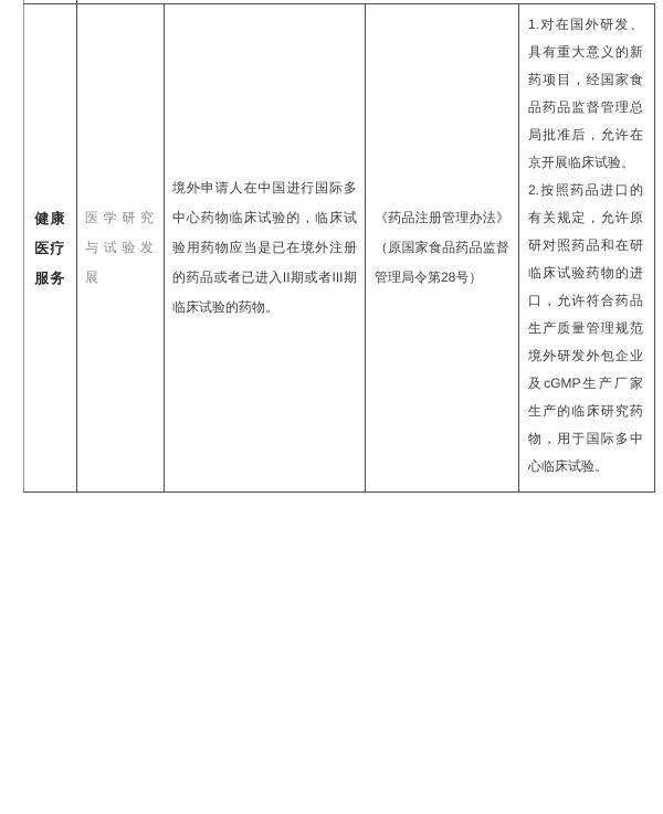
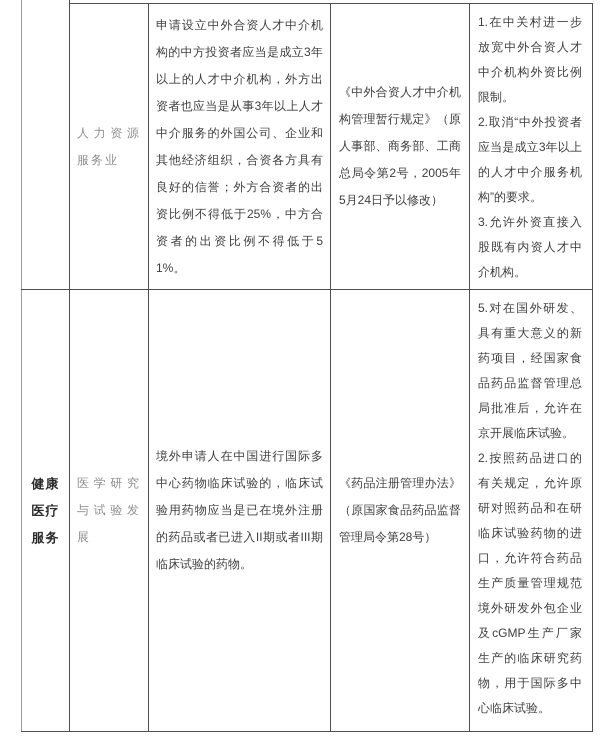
+ 	人力资源服务业	申请设立中外合资人才中介机构的中方投资者应当是成立3年以上的人才中介机构，外方出资者也应当是从事3年以上人才中介服务的外国公司、企业和其他经济组织，合资各方具有良好的信誉；外方合资者的出资比例不得低于25%，中方合资者的出资比例不得低于51%。	《中外合资人才中介机构管理暂行规定》（原人事部、商务部、工商总局令第2号，2005年5月24日予以修改）	1.在中关村进一步放宽中外合资人才中介机构外资比例限制。 2.取消“中外投资者应当是成立3年以上的人才中介服务机构”的要求。 3.允许外资直接入股既有内资人才中介机构。
- 健康医疗服务	医学研究与试验发展	境外申请人在中国进行国际多中心药物临床试验的，临床试验用药物应当是已在境外注册的药品或者已进入II期或者III期临床试验的药物。	《药品注册管理办法》（原国家食品药品监督管理局令第28号）	1.对在国外研发、具有重大意义的新药项目，经国家食品药品监督管理总局批准后，允许在京开展临床试验。 2.按照药品进口的有关规定，允许原研对照药品和在研临床试验药物的进口，允许符合药品生产质量管理规范境外研发外包企业及cGMP生产厂家生产的临床研究药物，用于国际多中心临床试验。
+ 健康医疗服务	医学研究与试验发展	境外申请人在中国进行国际多中心药物临床试验的，临床试验用药物应当是已在境外注册的药品或者已进入II期或者III期临床试验的药物。	《药品注册管理办法》（原国家食品药品监督管理局令第28号）	5.对在国外研发、具有重大意义的新药项目，经国家食品药品监督管理总局批准后，允许在京开展临床试验。 2.按照药品进口的有关规定，允许原研对照药品和在研临床试验药物的进口，允许符合药品生产质量管理规范境外研发外包企业及cGMP生产厂家生产的临床研究药物，用于国际多中心临床试验。
